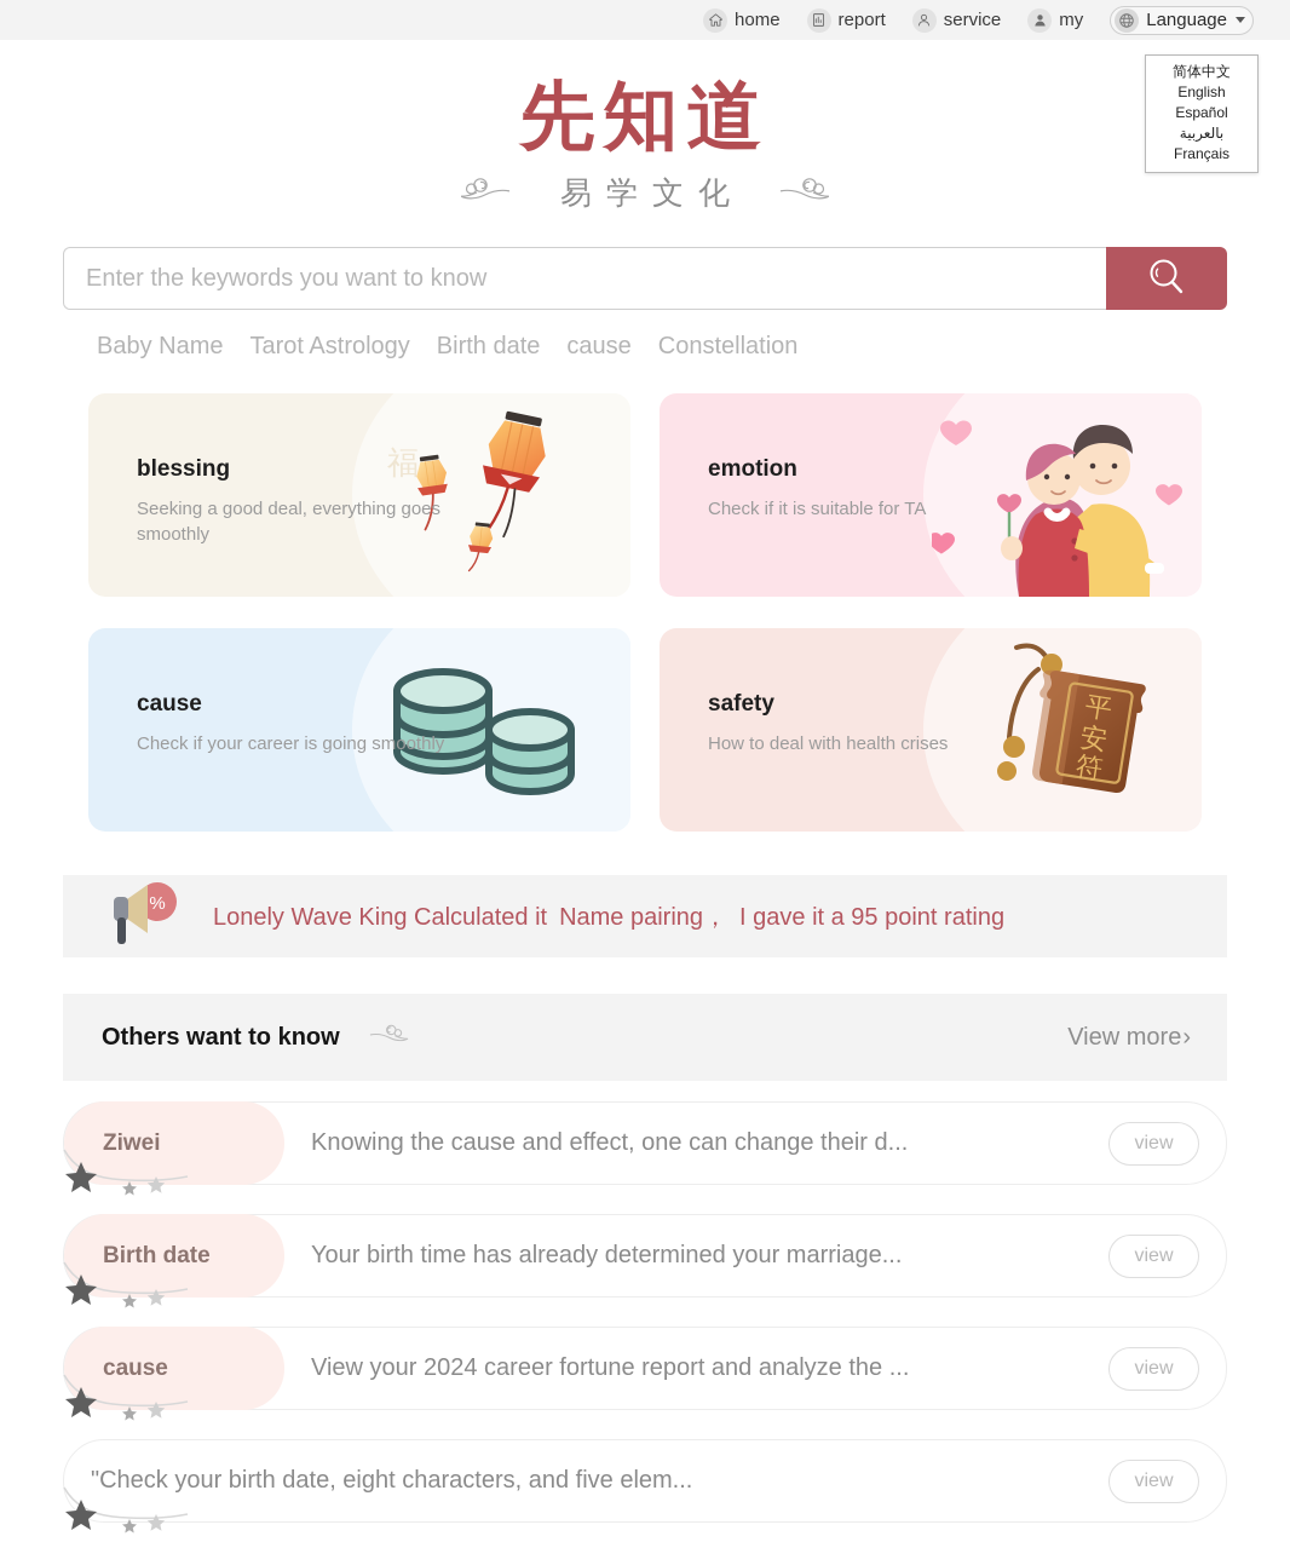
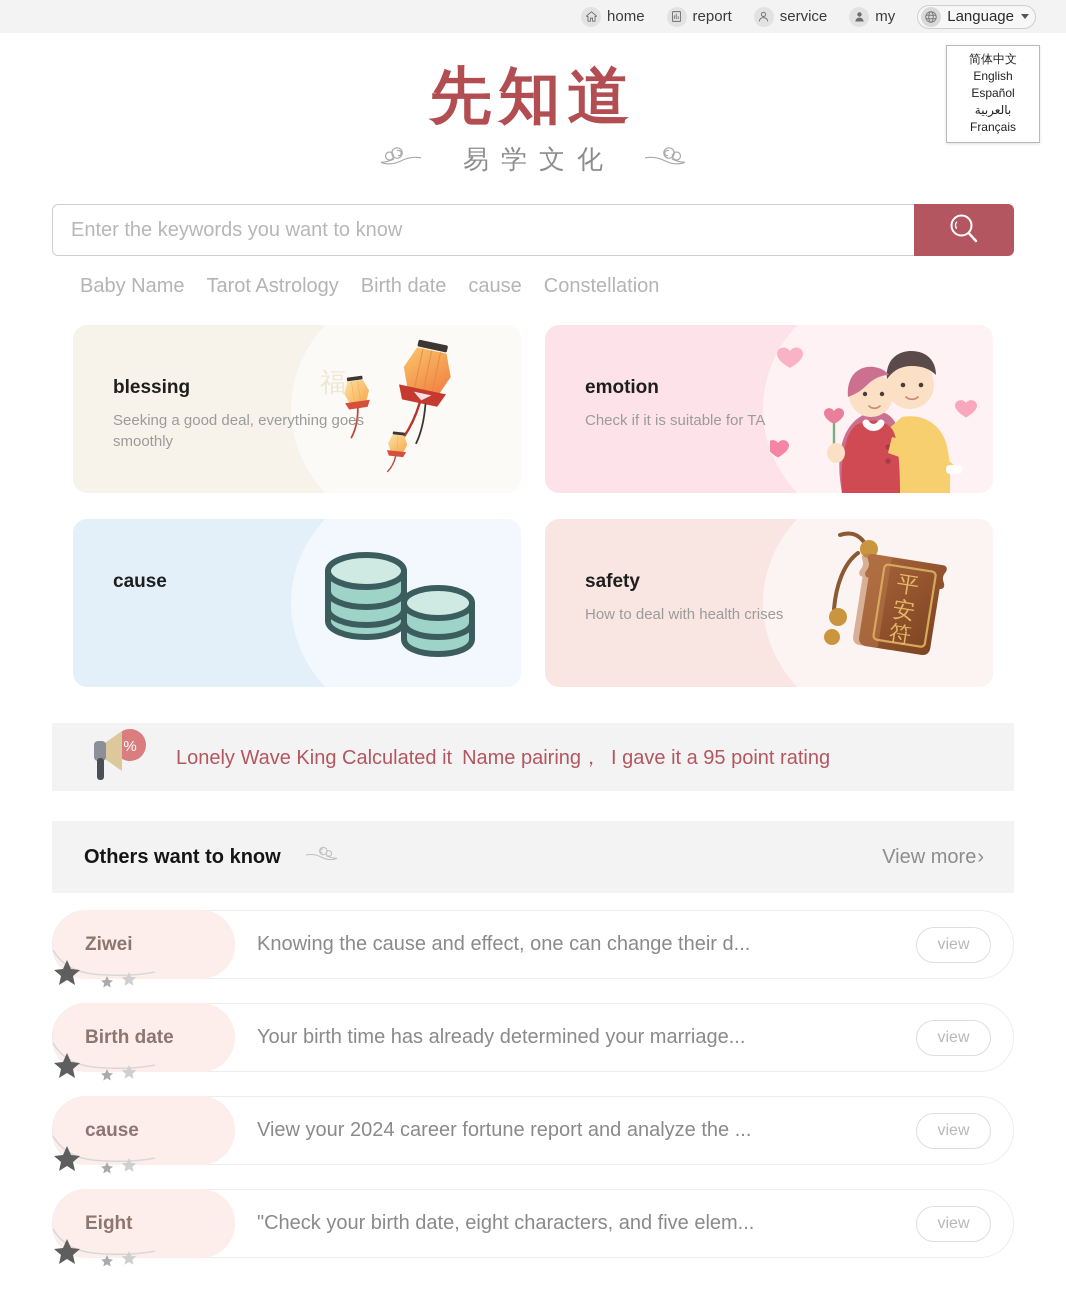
  home
  report
  service
  my
  Language
  简体中文
  English
  Español
  بالعربية
  Français
  先知道
  易学文化
  Enter the keywords you want to know
  Baby Name
  Tarot Astrology
  Birth date
  cause
  Constellation
  福
  blessing
  Seeking a good deal, everything goes smoothly
  emotion
  Check if it is suitable for TA
  cause
- Check if your career is going smoothly
  safety
  How to deal with health crises
  %
  Lonely Wave King Calculated it Name pairing， I gave it a 95 point rating
  Others want to know
  View more
  ›
  Ziwei
  Knowing the cause and effect, one can change their d...
  view
  Birth date
  Your birth time has already determined your marriage...
  view
  cause
  View your 2024 career fortune report and analyze the ...
  view
+ Eight
  "Check your birth date, eight characters, and five elem...
  view
